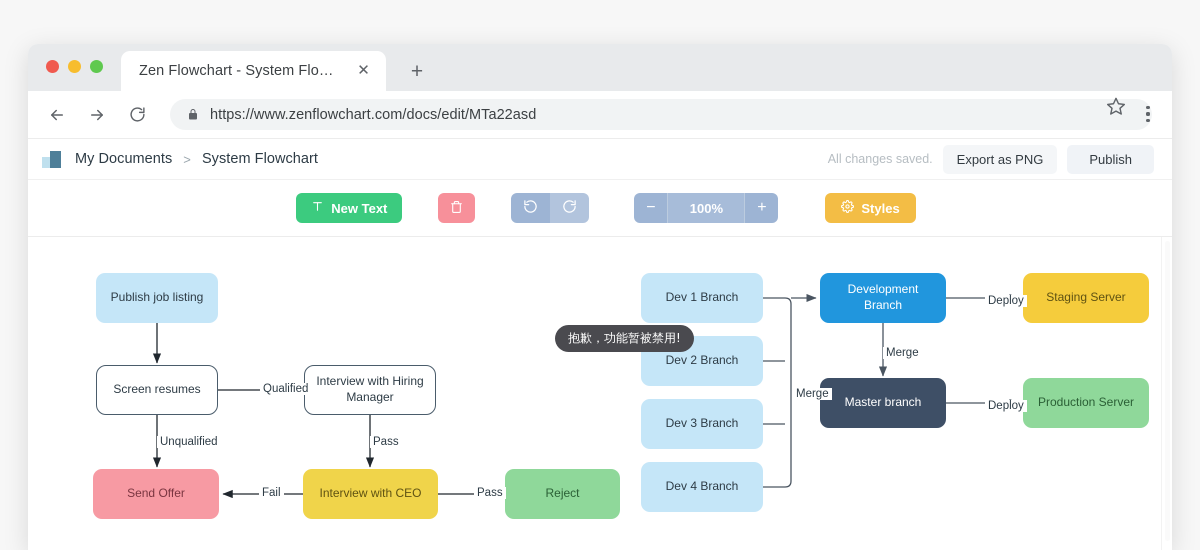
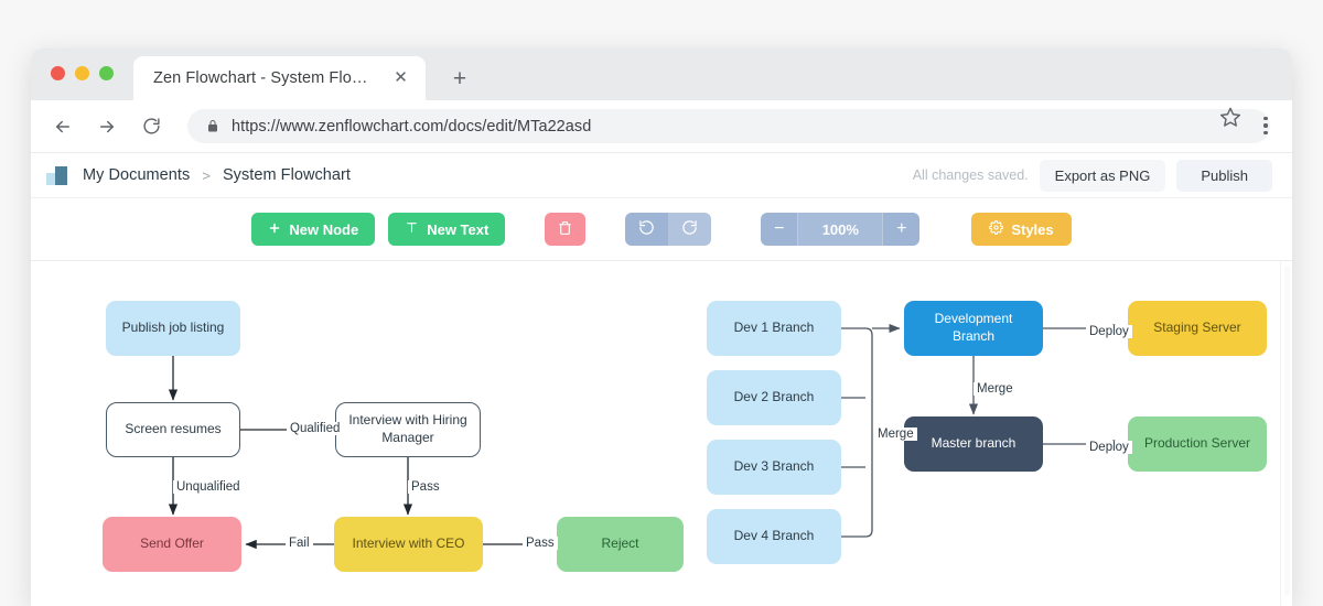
  Zen Flowchart - System Flowc
  ✕
  +
  https://www.zenflowchart.com/docs/edit/MTa22asd
  My Documents
  >
  System Flowchart
  All changes saved.
  Export as PNG
  Publish
+ New Node
  New Text
  −
  100%
  +
  Styles
  Publish job listing
  Screen resumes
  Interview with Hiring Manager
  Send Offer
  Interview with CEO
  Reject
  Dev 1 Branch
  Dev 2 Branch
  Dev 3 Branch
  Dev 4 Branch
  Development Branch
  Master branch
  Staging Server
  Production Server
  Qualified
  Unqualified
  Pass
  Fail
  Pass
  Merge
  Merge
  Deploy
  Deploy
- 抱歉，功能暂被禁用!
